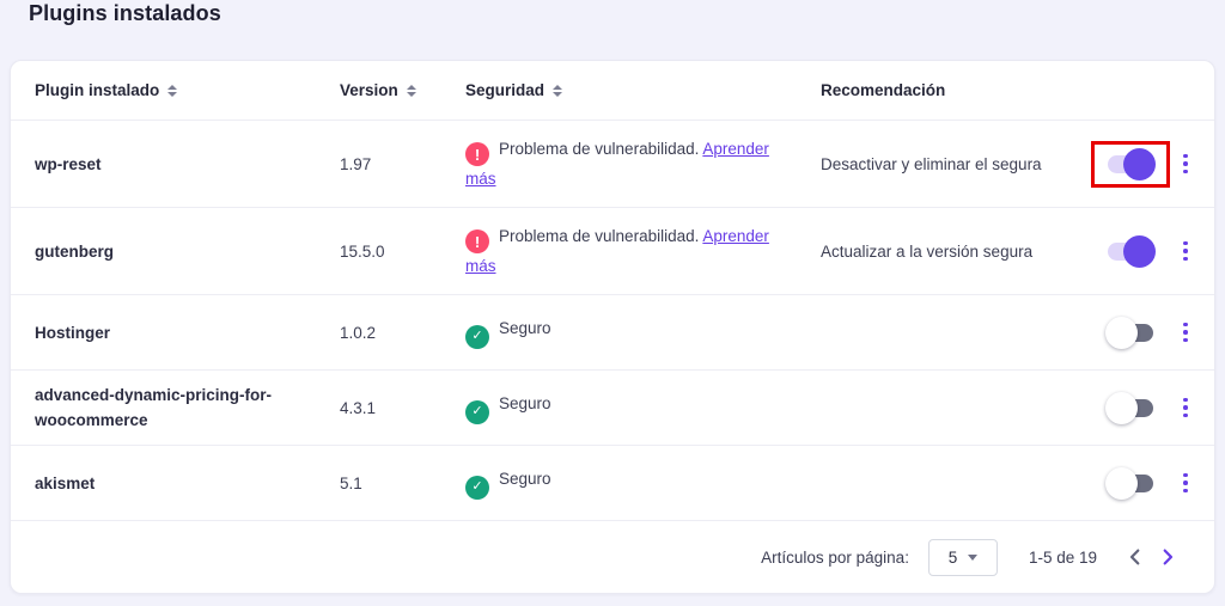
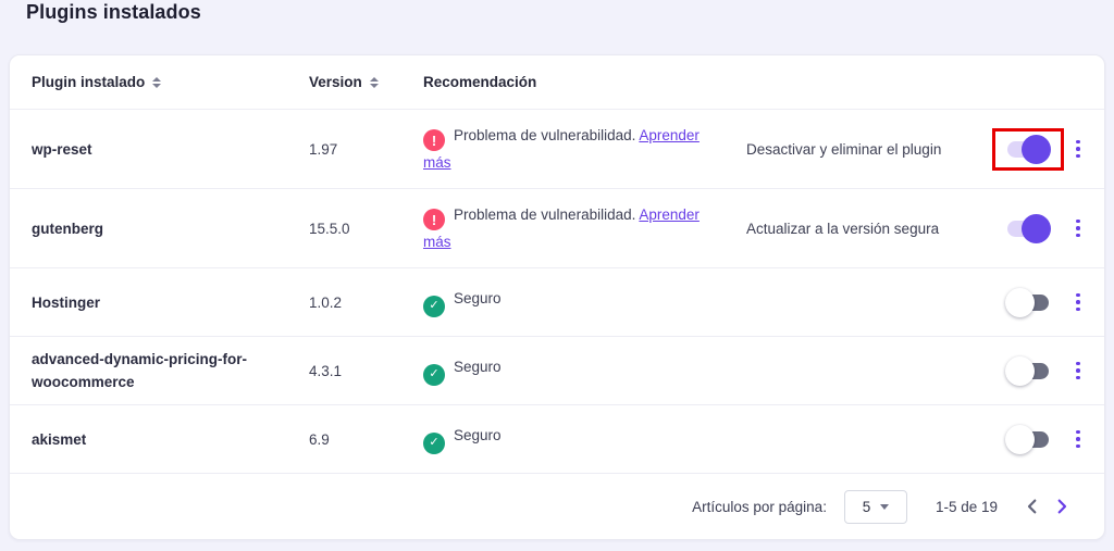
  Plugins instalados
  Plugin instalado
  Version
- Seguridad
  Recomendación
  wp-reset
  1.97
  ! Problema de vulnerabilidad. Aprender más
- Desactivar y eliminar el segura
+ Desactivar y eliminar el plugin
  gutenberg
  15.5.0
  ! Problema de vulnerabilidad. Aprender más
  Actualizar a la versión segura
  Hostinger
  1.0.2
  ✓Seguro
  advanced-dynamic-pricing-for-woocommerce
  4.3.1
  ✓Seguro
  akismet
- 5.1
+ 6.9
  ✓Seguro
  Artículos por página:
  5
  1-5 de 19
